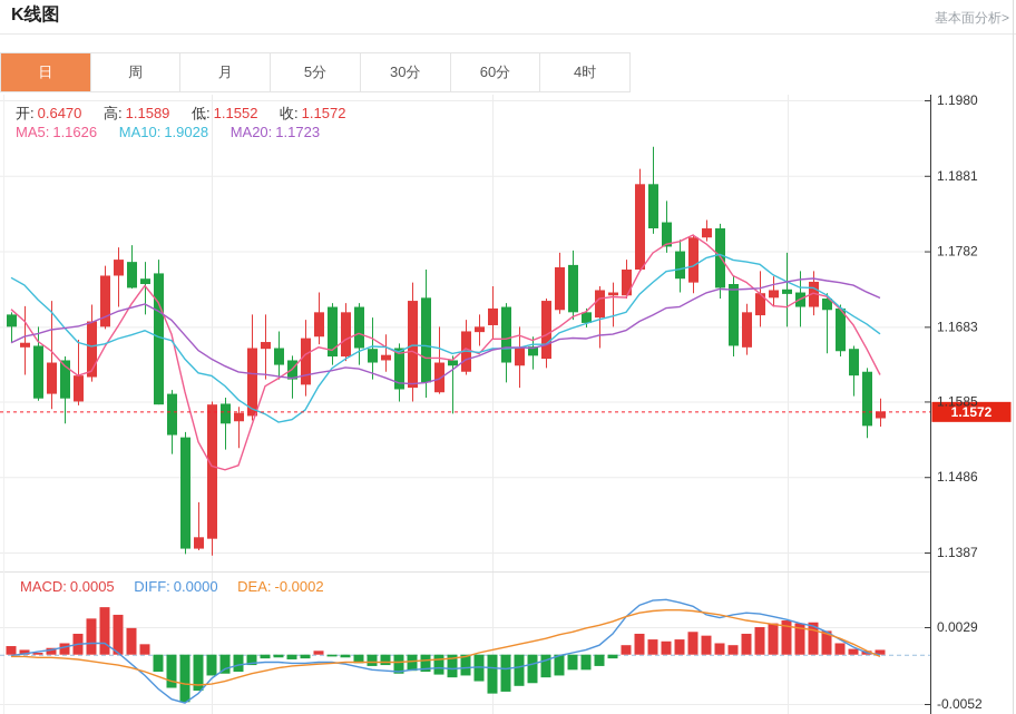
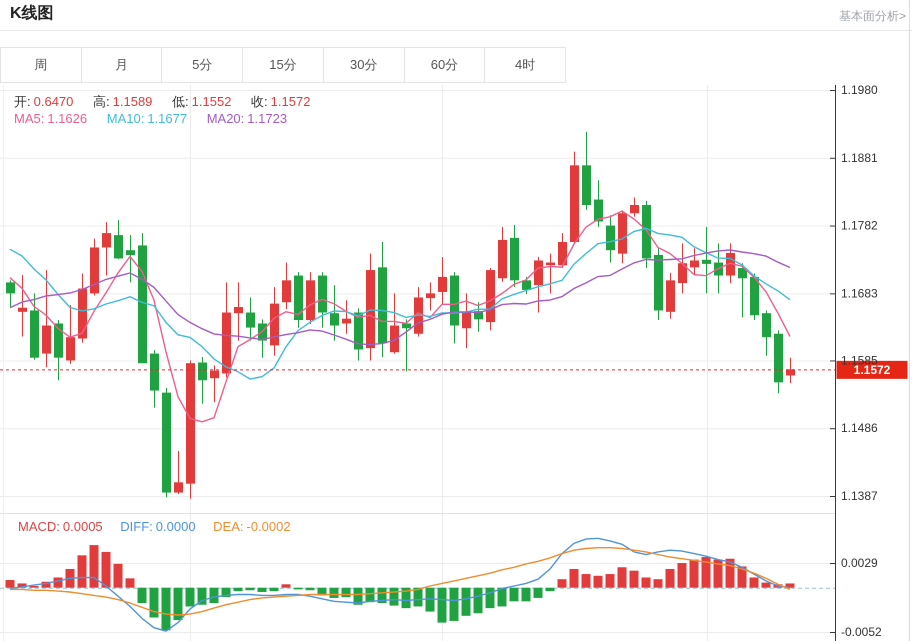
  K线图
  基本面分析>
- 日
  周
  月
  5分
+ 15分
  30分
  60分
  4时
  1.1572
  1.1980
  1.1881
  1.1782
  1.1683
  1.1585
  1.1486
  1.1387
  0.0029
  -0.0052
  开: 0.6470 高: 1.1589 低: 1.1552 收: 1.1572
- MA5: 1.1626 MA10: 1.9028 MA20: 1.1723
+ MA5: 1.1626 MA10: 1.1677 MA20: 1.1723
  MACD: 0.0005 DIFF: 0.0000 DEA: -0.0002
